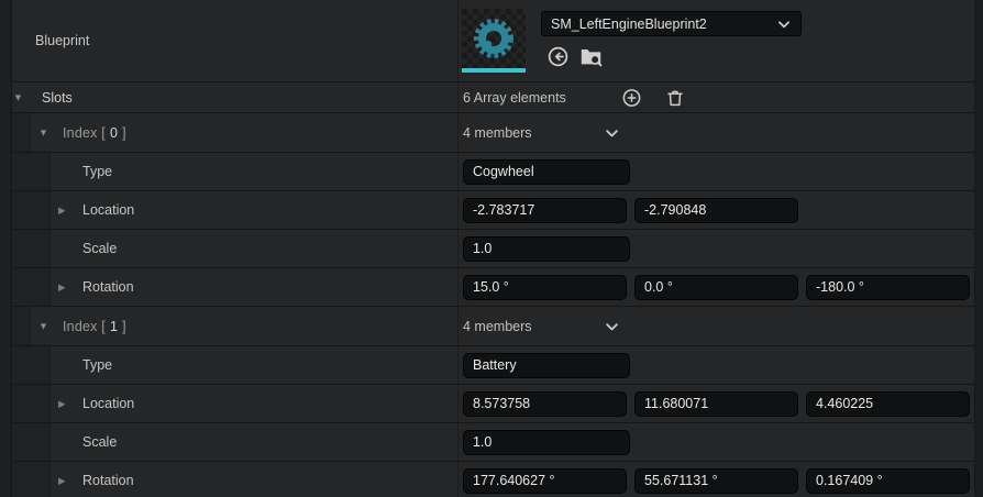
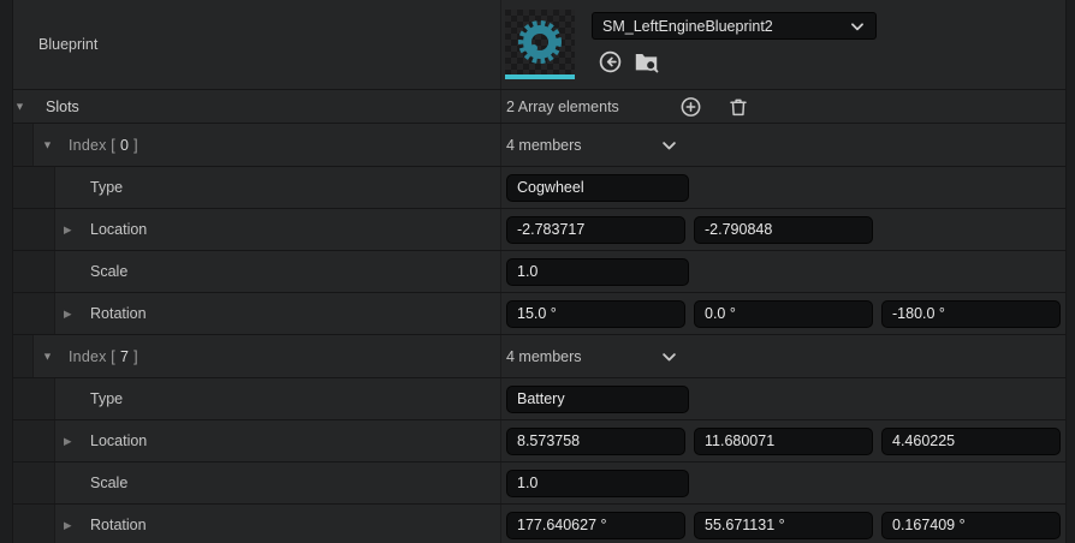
  Blueprint
  SM_LeftEngineBlueprint2
  ▼
  Slots
- 6 Array elements
+ 2 Array elements
  ▼
  Index [ 0 ]
  4 members
  Type
  Cogwheel
  ▶
  Location
  -2.783717
  -2.790848
  Scale
  1.0
  ▶
  Rotation
  15.0 °
  0.0 °
  -180.0 °
  ▼
- Index [ 1 ]
+ Index [ 7 ]
  4 members
  Type
  Battery
  ▶
  Location
  8.573758
  11.680071
  4.460225
  Scale
  1.0
  ▶
  Rotation
  177.640627 °
  55.671131 °
  0.167409 °
